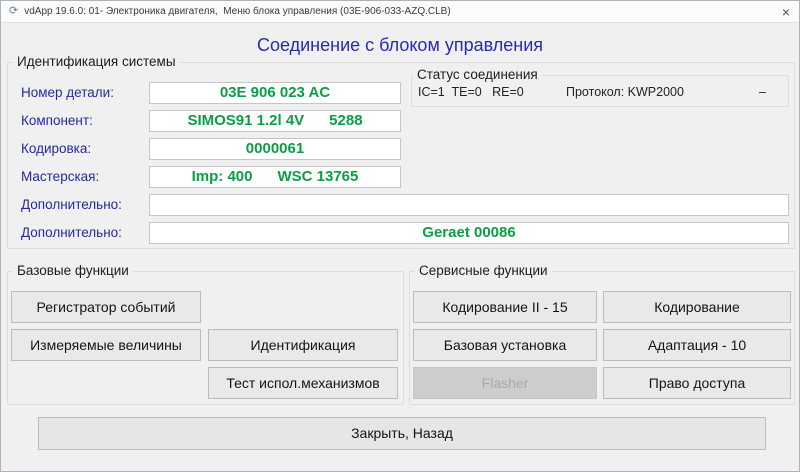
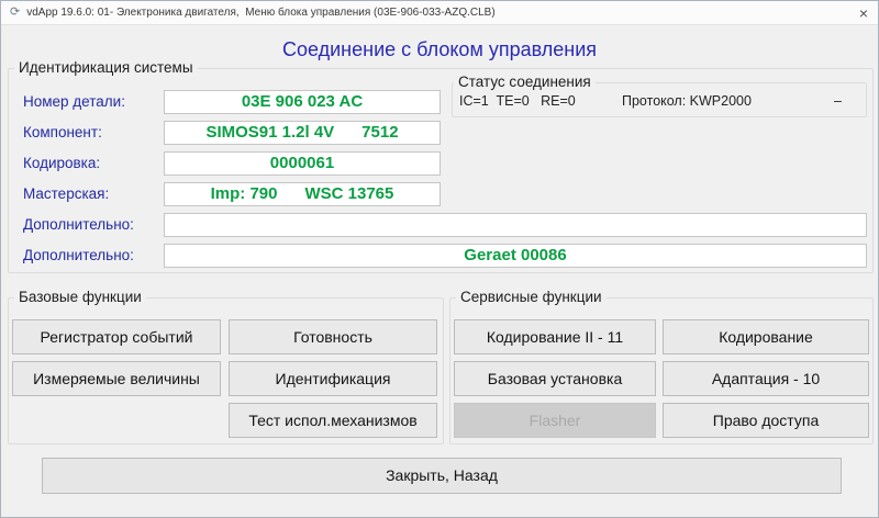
  ⟳
  vdApp 19.6.0: 01- Электроника двигателя, Меню блока управления (03E-906-033-AZQ.CLB)
  ×
  Соединение с блоком управления
  Идентификация системы
  Номер детали:
  03E 906 023 AC
  Компонент:
- SIMOS91 1.2l 4V 5288
+ SIMOS91 1.2l 4V 7512
  Кодировка:
  0000061
  Мастерская:
- Imp: 400 WSC 13765
+ Imp: 790 WSC 13765
  Дополнительно:
  Дополнительно:
  Geraet 00086
  Статус соединения
  IC=1 TE=0 RE=0
  Протокол: KWP2000
  –
  Базовые функции
  Регистратор событий
+ Готовность
  Измеряемые величины
  Идентификация
  Тест испол.механизмов
  Сервисные функции
- Кодирование II - 15
+ Кодирование II - 11
  Кодирование
  Базовая установка
  Адаптация - 10
  Flasher
  Право доступа
  Закрыть, Назад
